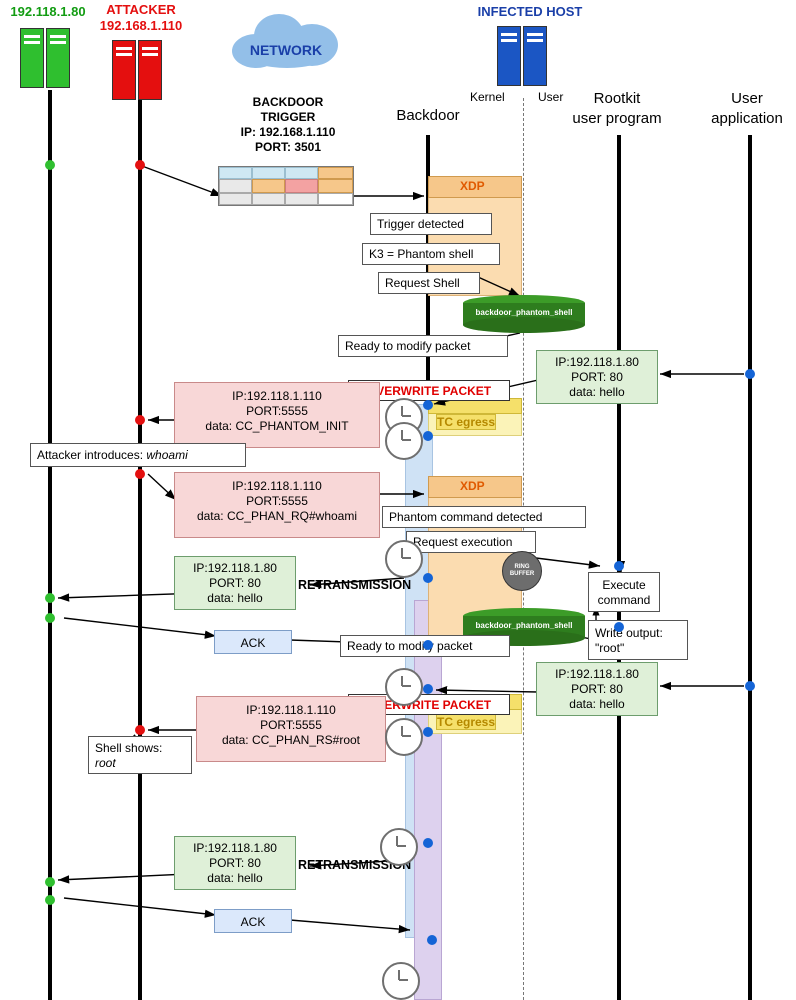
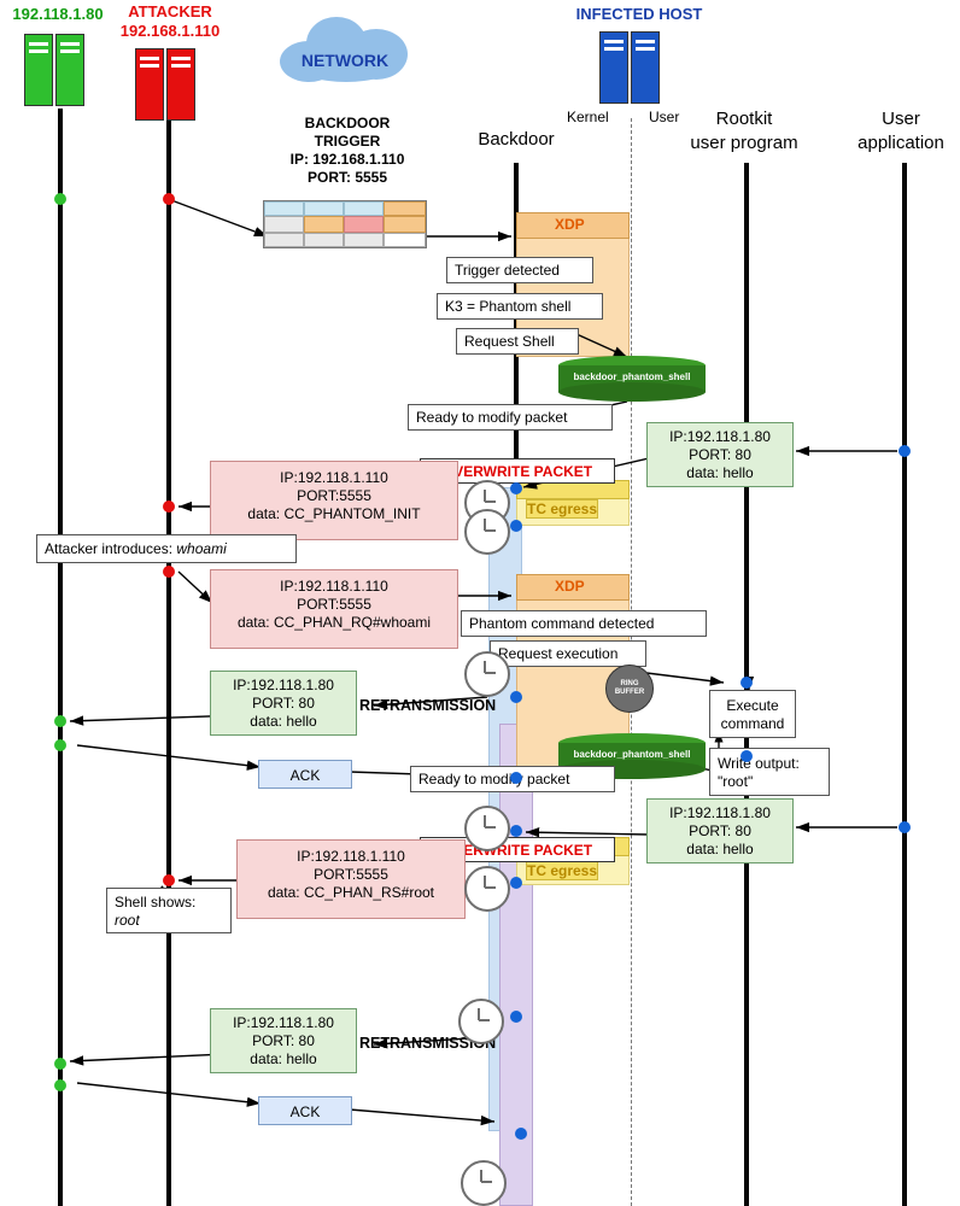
  XDP
  TC egress
  XDP
  TC egress
  192.118.1.80
  ATTACKER
  192.168.1.110
  NETWORK
  INFECTED HOST
  Kernel
  User
  Backdoor
  Rootkit
  user program
  User
  application
  BACKDOOR
  TRIGGER
  IP: 192.168.1.110
- PORT: 3501
+ PORT: 5555
  Trigger detected
  K3 = Phantom shell
  Request Shell
  backdoor_phantom_shell
  Ready to modify packet
  IP:192.118.1.80
  PORT: 80
  data: hello
  VERWRITE PACKET
  IP:192.118.1.110
  PORT:5555
  data: CC_PHANTOM_INIT
  Attacker introduces: whoami
  IP:192.118.1.110
  PORT:5555
  data: CC_PHAN_RQ#whoami
  Phantom command detected
  Request execution
  Execute
  command
  IP:192.118.1.80
  PORT: 80
  data: hello
  RETRANSMISSION
  backdoor_phantom_shell
  ACK
  Ready to mod packet
  Write output:
  "root"
  IP:192.118.1.80
  PORT: 80
  data: hello
  ERRITE PACKET
  IP:192.118.1.110
  PORT:5555
  data: CC_PHAN_RS#root
  Shell shows:
  root
  IP:192.118.1.80
  PORT: 80
  data: hello
  RETRANSMISSIN
  ACK
